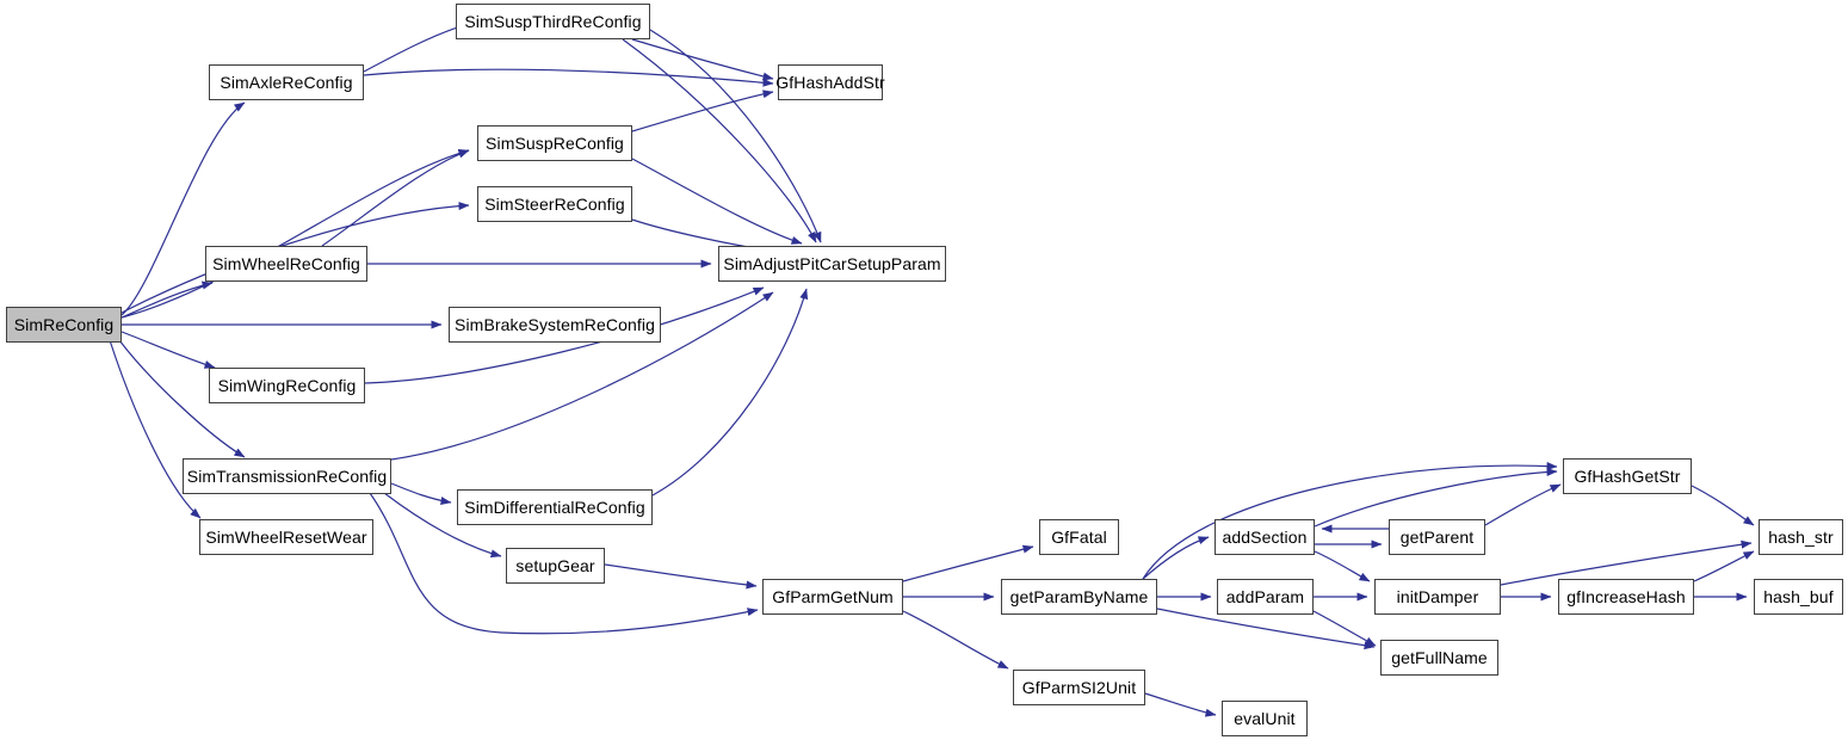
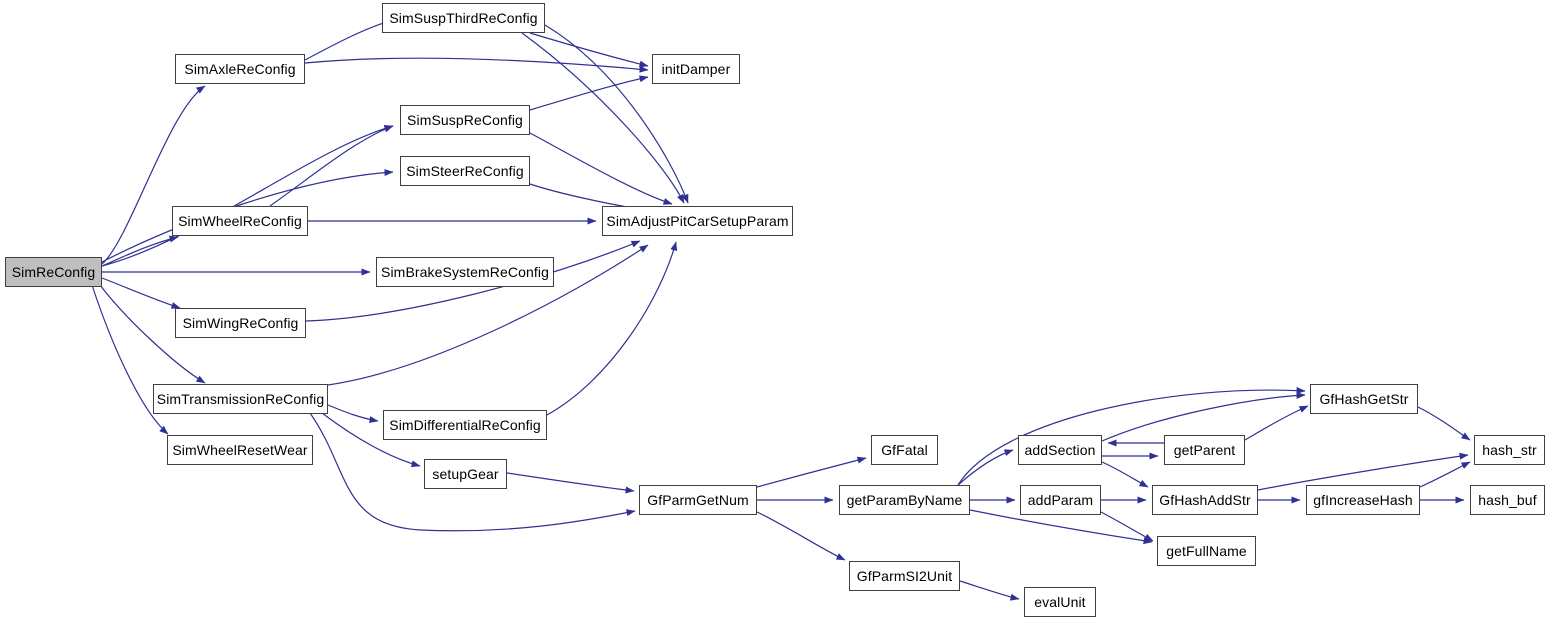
  SimSuspThirdReConfig
  SimAxleReConfig
- GfHashAddStr
+ initDamper
  SimSuspReConfig
  SimSteerReConfig
  SimWheelReConfig
  SimAdjustPitCarSetupParam
  SimReConfig
  SimBrakeSystemReConfig
  SimWingReConfig
  GfHashGetStr
  SimTransmissionReConfig
  SimDifferentialReConfig
  GfFatal
  addSection
  getParent
  hash_str
  SimWheelResetWear
  setupGear
  GfParmGetNum
  getParamByName
  addParam
- initDamper
+ GfHashAddStr
  gfIncreaseHash
  hash_buf
  getFullName
  GfParmSI2Unit
  evalUnit
